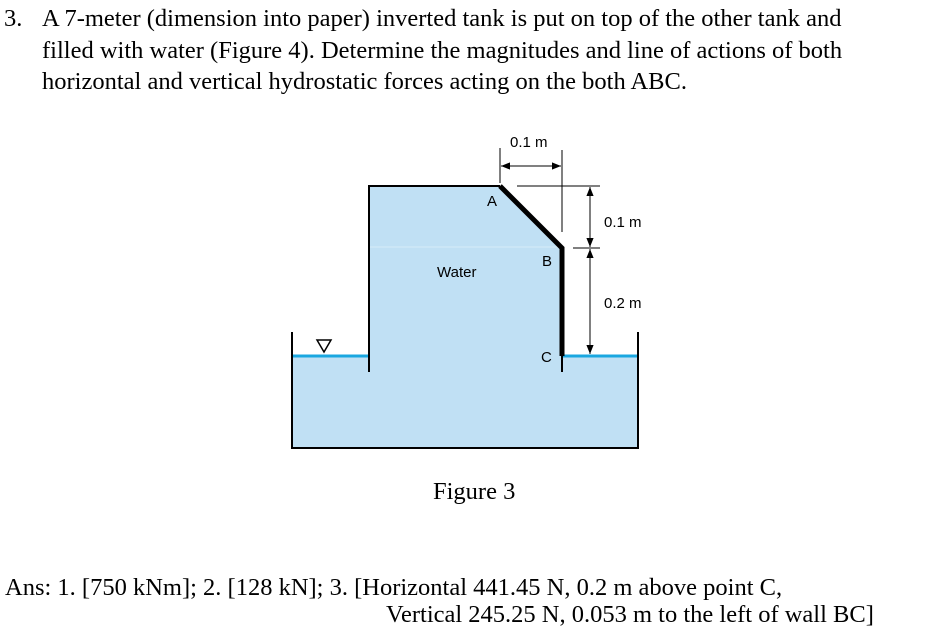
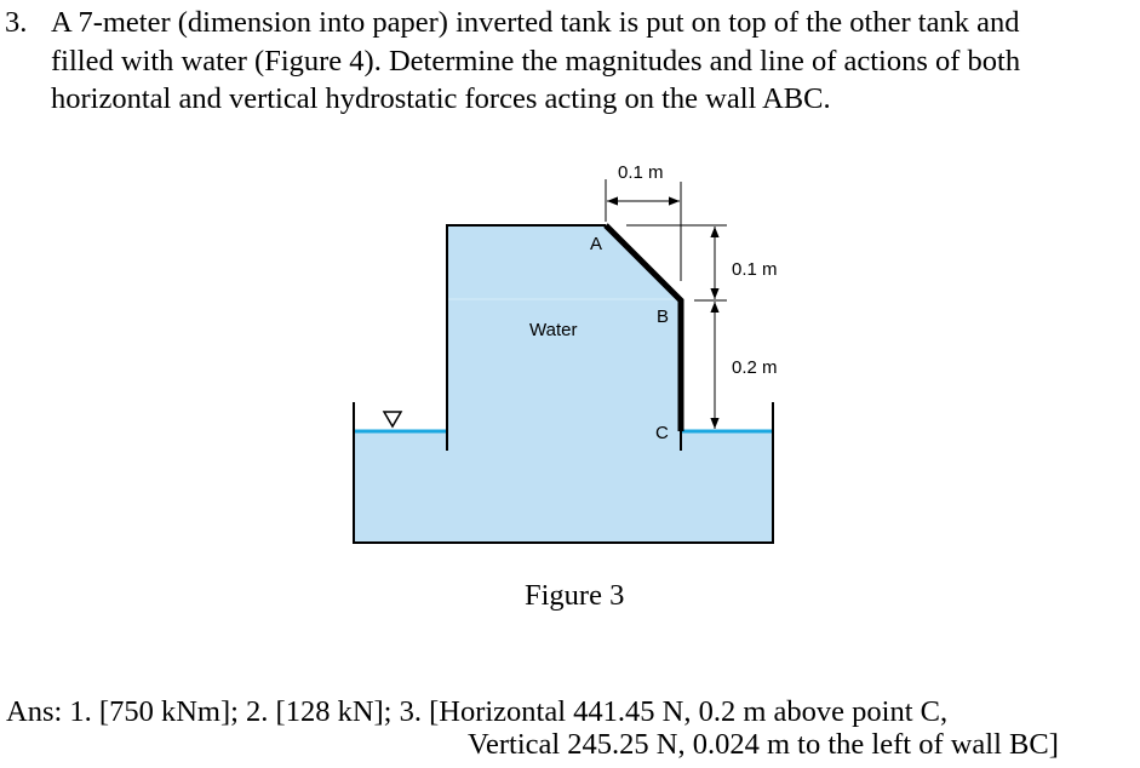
  3.
  A 7-meter (dimension into paper) inverted tank is put on top of the other tank and
  filled with water (Figure 4). Determine the magnitudes and line of actions of both
- horizontal and vertical hydrostatic forces acting on the both ABC.
+ horizontal and vertical hydrostatic forces acting on the wall ABC.
  0.1 m
  0.1 m
  0.2 m
  A
  B
  C
  Water
  Figure 3
  Ans: 1. [750 kNm]; 2. [128 kN]; 3. [Horizontal 441.45 N, 0.2 m above point C,
- Vertical 245.25 N, 0.053 m to the left of wall BC]
+ Vertical 245.25 N, 0.024 m to the left of wall BC]
